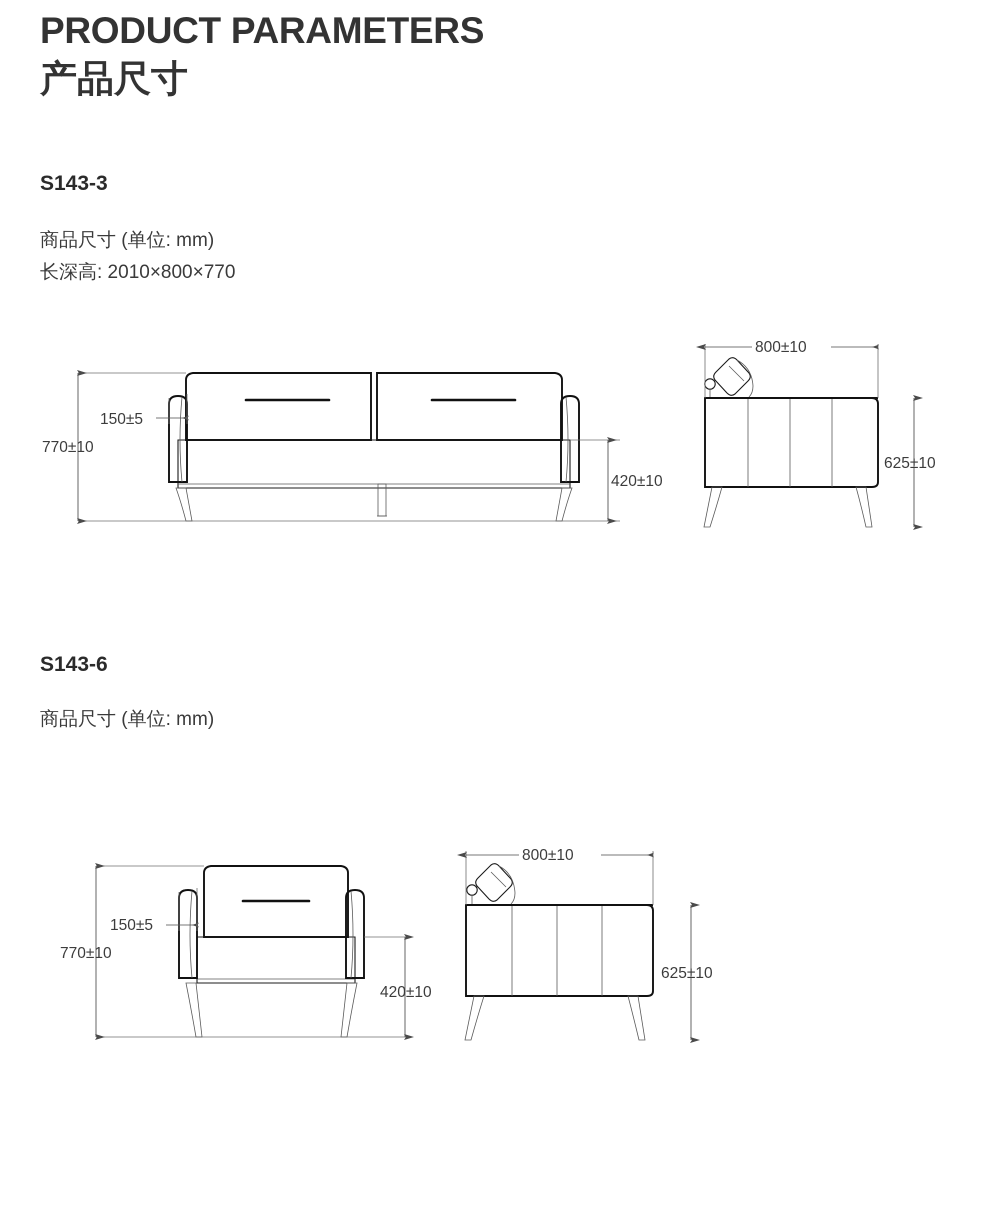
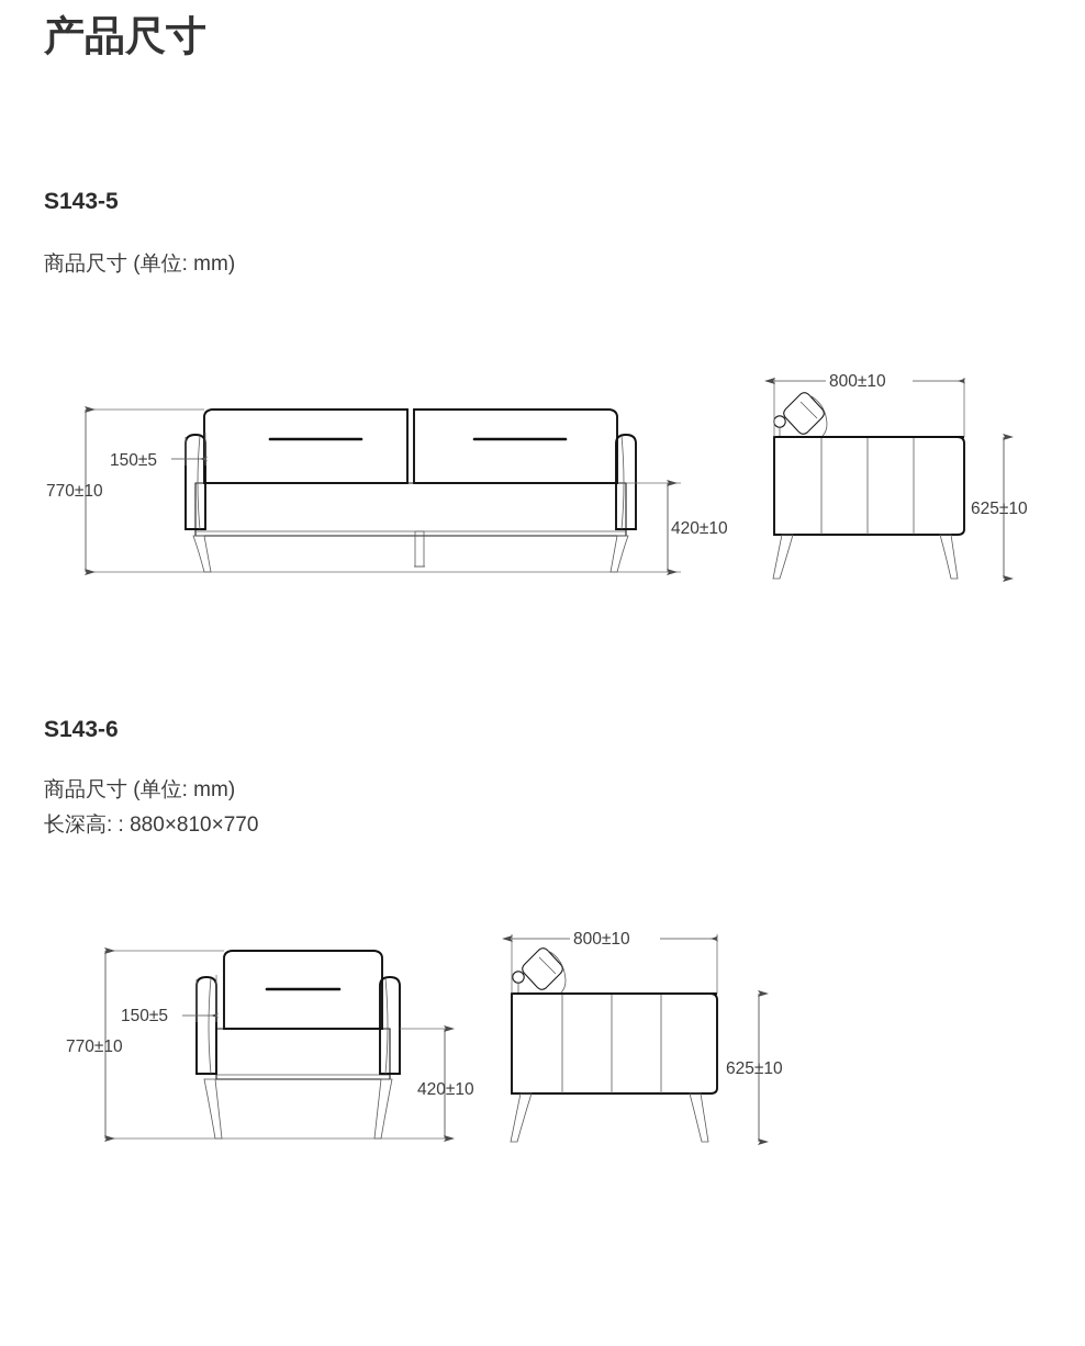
- PRODUCT PARAMETERS
  产品尺寸
- S143-3
+ S143-5
  商品尺寸 (单位: mm)
- 长深高: 2010×800×770
  S143-6
  商品尺寸 (单位: mm)
+ 长深高: : 880×810×770
  770±10
  150±5
  420±10
  800±10
  625±10
  770±10
  150±5
  420±10
  800±10
  625±10
